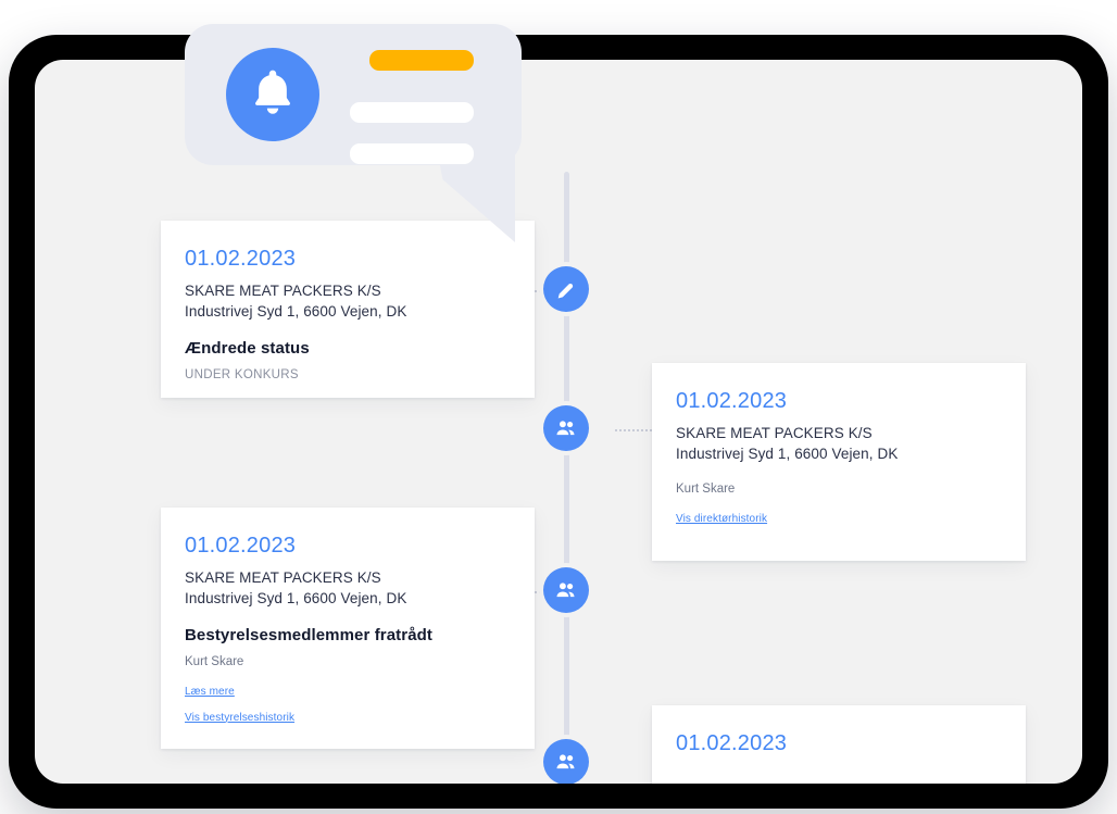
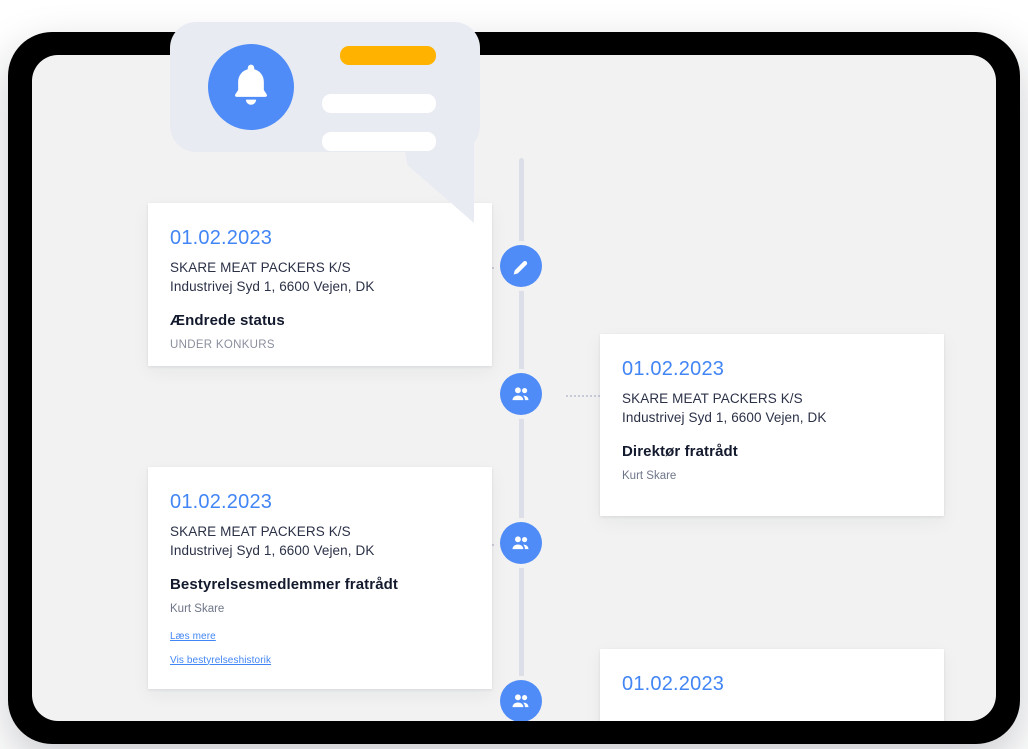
  01.02.2023
  SKARE MEAT PACKERS K/S
  Industrivej Syd 1, 6600 Vejen, DK
  Ændrede status
  UNDER KONKURS
  01.02.2023
  SKARE MEAT PACKERS K/S
  Industrivej Syd 1, 6600 Vejen, DK
+ Direktør fratrådt
  Kurt Skare
- Vis direktørhistorik
  01.02.2023
  SKARE MEAT PACKERS K/S
  Industrivej Syd 1, 6600 Vejen, DK
  Bestyrelsesmedlemmer fratrådt
  Kurt Skare
  Læs mere
  Vis bestyrelseshistorik
  01.02.2023
